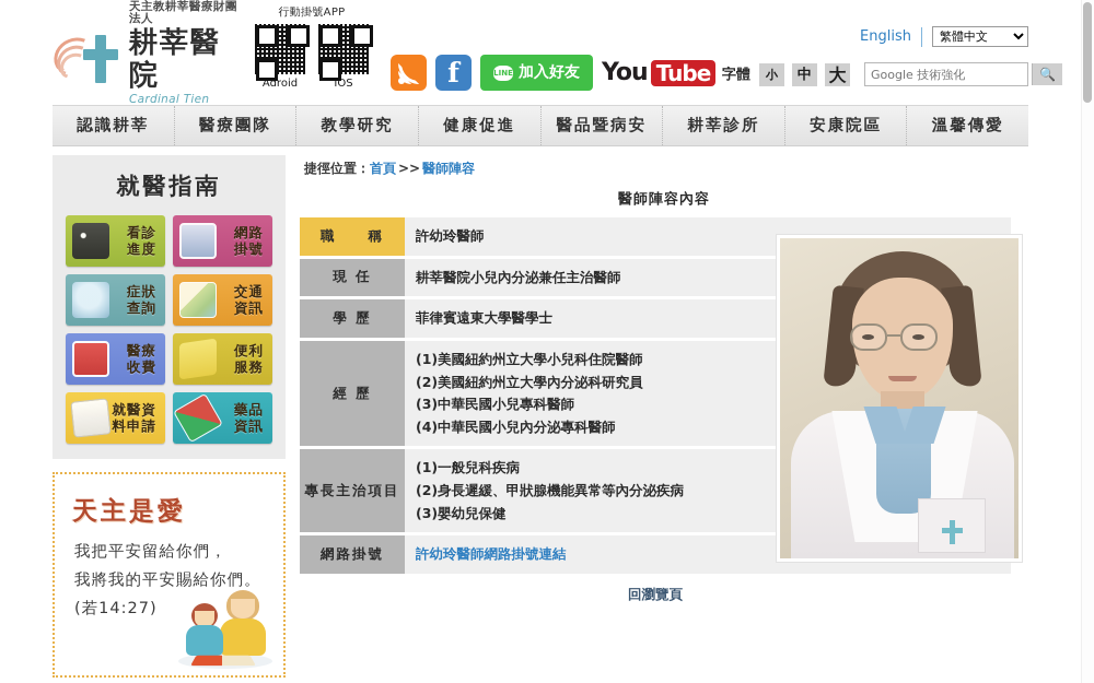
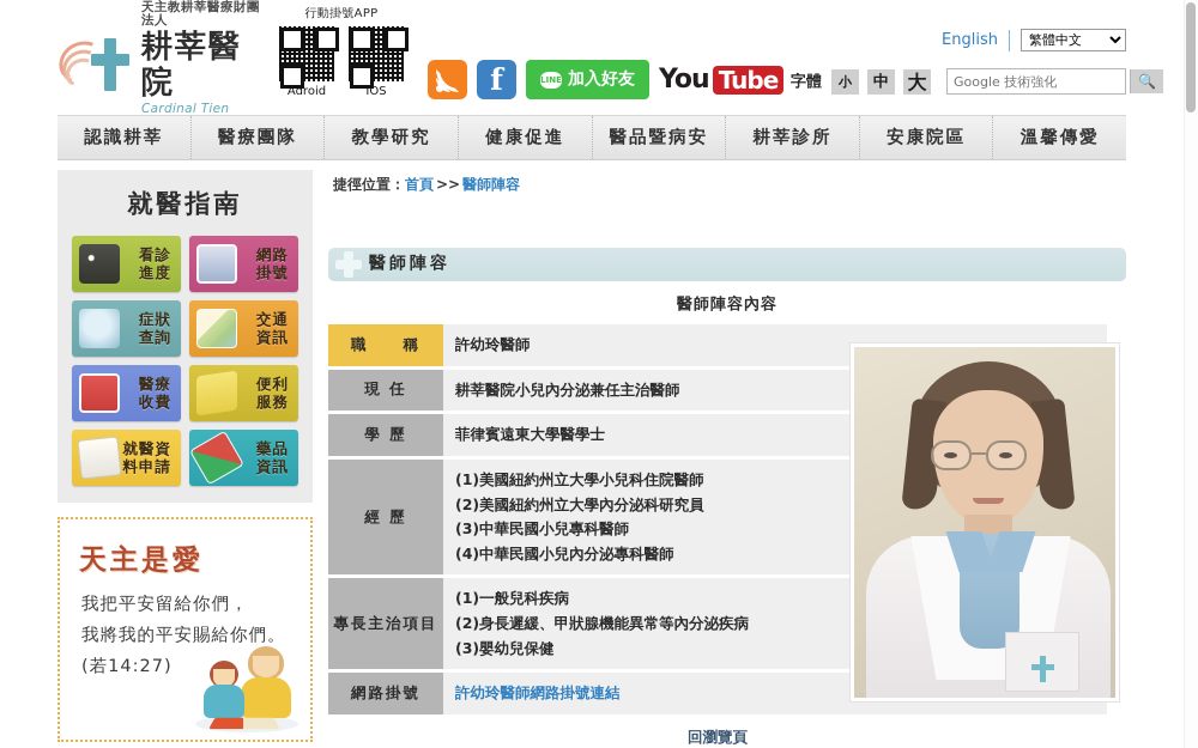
  天主教耕莘醫療財團法人
  耕莘醫院
  行動掛號APP
  Adroid
  IOS
  f
  LINE
  加入好友
  You
  Tube
  English
  繁體中文
  字體
  小
  中
  大
  Google 技術強化
  🔍
  認識耕莘
  醫療團隊
  教學研究
  健康促進
  醫品暨病安
  耕莘診所
  安康院區
  溫馨傳愛
  就醫指南
  看診
  進度
  網路
  掛號
  症狀
  查詢
  交通
  資訊
  醫療
  收費
  便利
  服務
  就醫資
  料申請
  藥品
  資訊
  天主是愛
  我把平安留給你們，
  我將我的平安賜給你們。
  (若14:27)
  捷徑位置：首頁 >> 醫師陣容
+ 醫師陣容
  醫師陣容內容
  職 稱	許幼玲醫師
  現 任	耕莘醫院小兒內分泌兼任主治醫師
  學 歷	菲律賓遠東大學醫學士
  經 歷	(1)美國紐約州立大學小兒科住院醫師(2)美國紐約州立大學內分泌科研究員(3)中華民國小兒專科醫師(4)中華民國小兒內分泌專科醫師
  專長主治項目	(1)一般兒科疾病(2)身長遲緩、甲狀腺機能異常等內分泌疾病(3)嬰幼兒保健
  網路掛號	許幼玲醫師網路掛號連結
  回瀏覽頁
